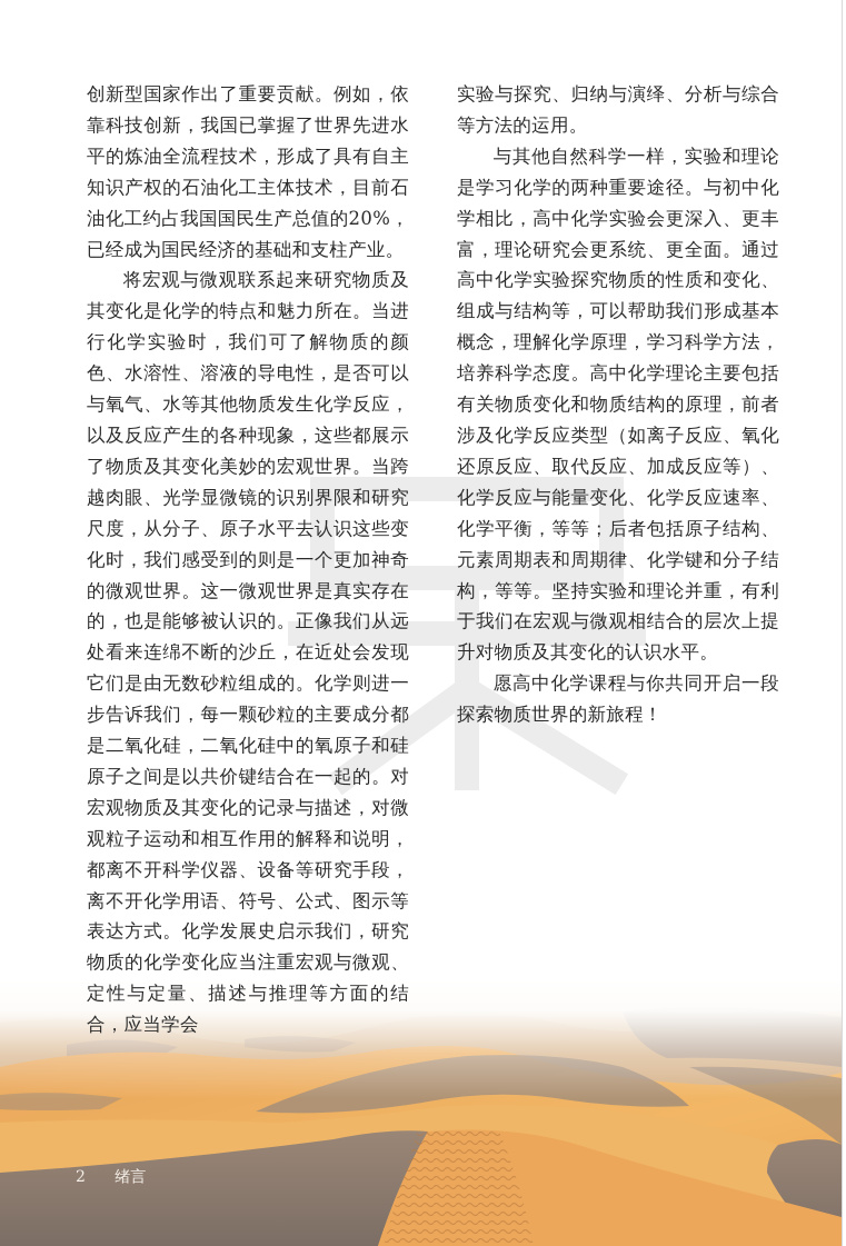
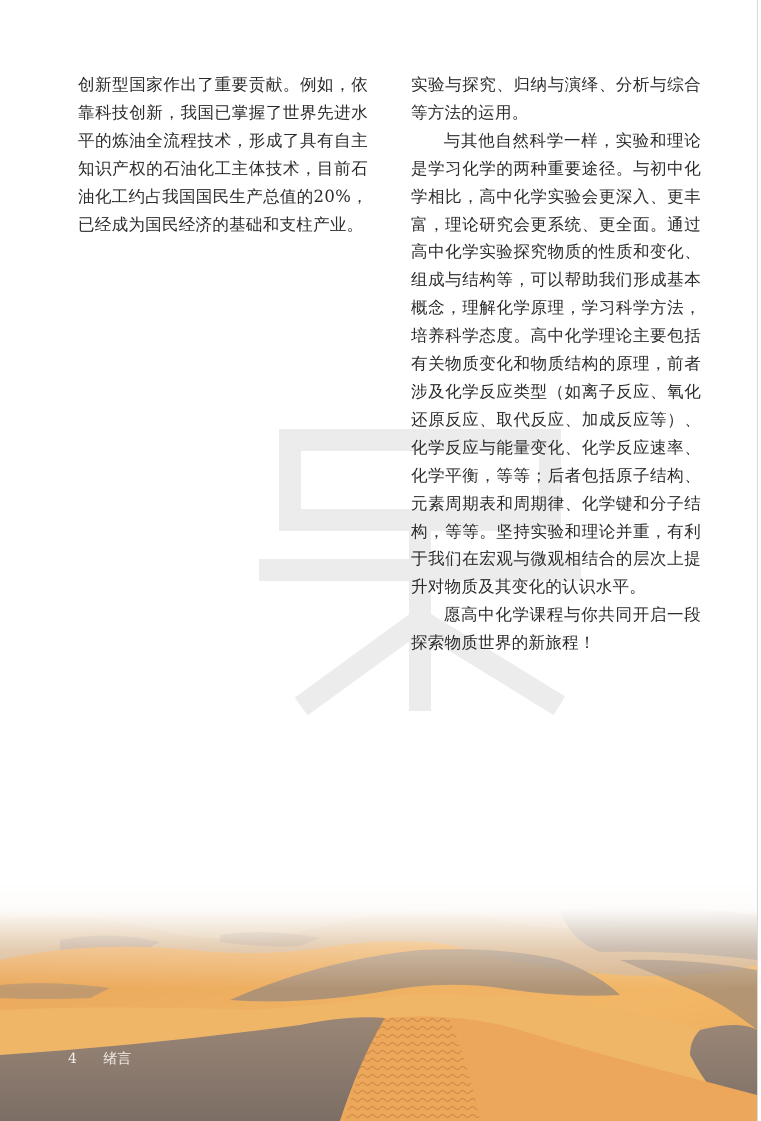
  创新型国家作出了重要贡献。例如，依靠科技创新，我国已掌握了世界先进水平的炼油全流程技术，形成了具有自主知识产权的石油化工主体技术，目前石油化工约占我国国民生产总值的20%，已经成为国民经济的基础和支柱产业。
- 将宏观与微观联系起来研究物质及其变化是化学的特点和魅力所在。当进行化学实验时，我们可了解物质的颜色、水溶性、溶液的导电性，是否可以与氧气、水等其他物质发生化学反应，以及反应产生的各种现象，这些都展示了物质及其变化美妙的宏观世界。当跨越肉眼、光学显微镜的识别界限和研究尺度，从分子、原子水平去认识这些变化时，我们感受到的则是一个更加神奇的微观世界。这一微观世界是真实存在的，也是能够被认识的。正像我们从远处看来连绵不断的沙丘，在近处会发现它们是由无数砂粒组成的。化学则进一步告诉我们，每一颗砂粒的主要成分都是二氧化硅，二氧化硅中的氧原子和硅原子之间是以共价键结合在一起的。对宏观物质及其变化的记录与描述，对微观粒子运动和相互作用的解释和说明，都离不开科学仪器、设备等研究手段，离不开化学用语、符号、公式、图示等表达方式。化学发展史启示我们，研究物质的化学变化应当注重宏观与微观、定性与定量、描述与推理等方面的结合，应当学会
  实验与探究、归纳与演绎、分析与综合等方法的运用。
  与其他自然科学一样，实验和理论是学习化学的两种重要途径。与初中化学相比，高中化学实验会更深入、更丰富，理论研究会更系统、更全面。通过高中化学实验探究物质的性质和变化、组成与结构等，可以帮助我们形成基本概念，理解化学原理，学习科学方法，培养科学态度。高中化学理论主要包括有关物质变化和物质结构的原理，前者涉及化学反应类型（如离子反应、氧化还原反应、取代反应、加成反应等）、化学反应与能量变化、化学反应速率、化学平衡，等等；后者包括原子结构、元素周期表和周期律、化学键和分子结构，等等。坚持实验和理论并重，有利于我们在宏观与微观相结合的层次上提升对物质及其变化的认识水平。
  愿高中化学课程与你共同开启一段探索物质世界的新旅程！
- 2 绪言
+ 4 绪言
